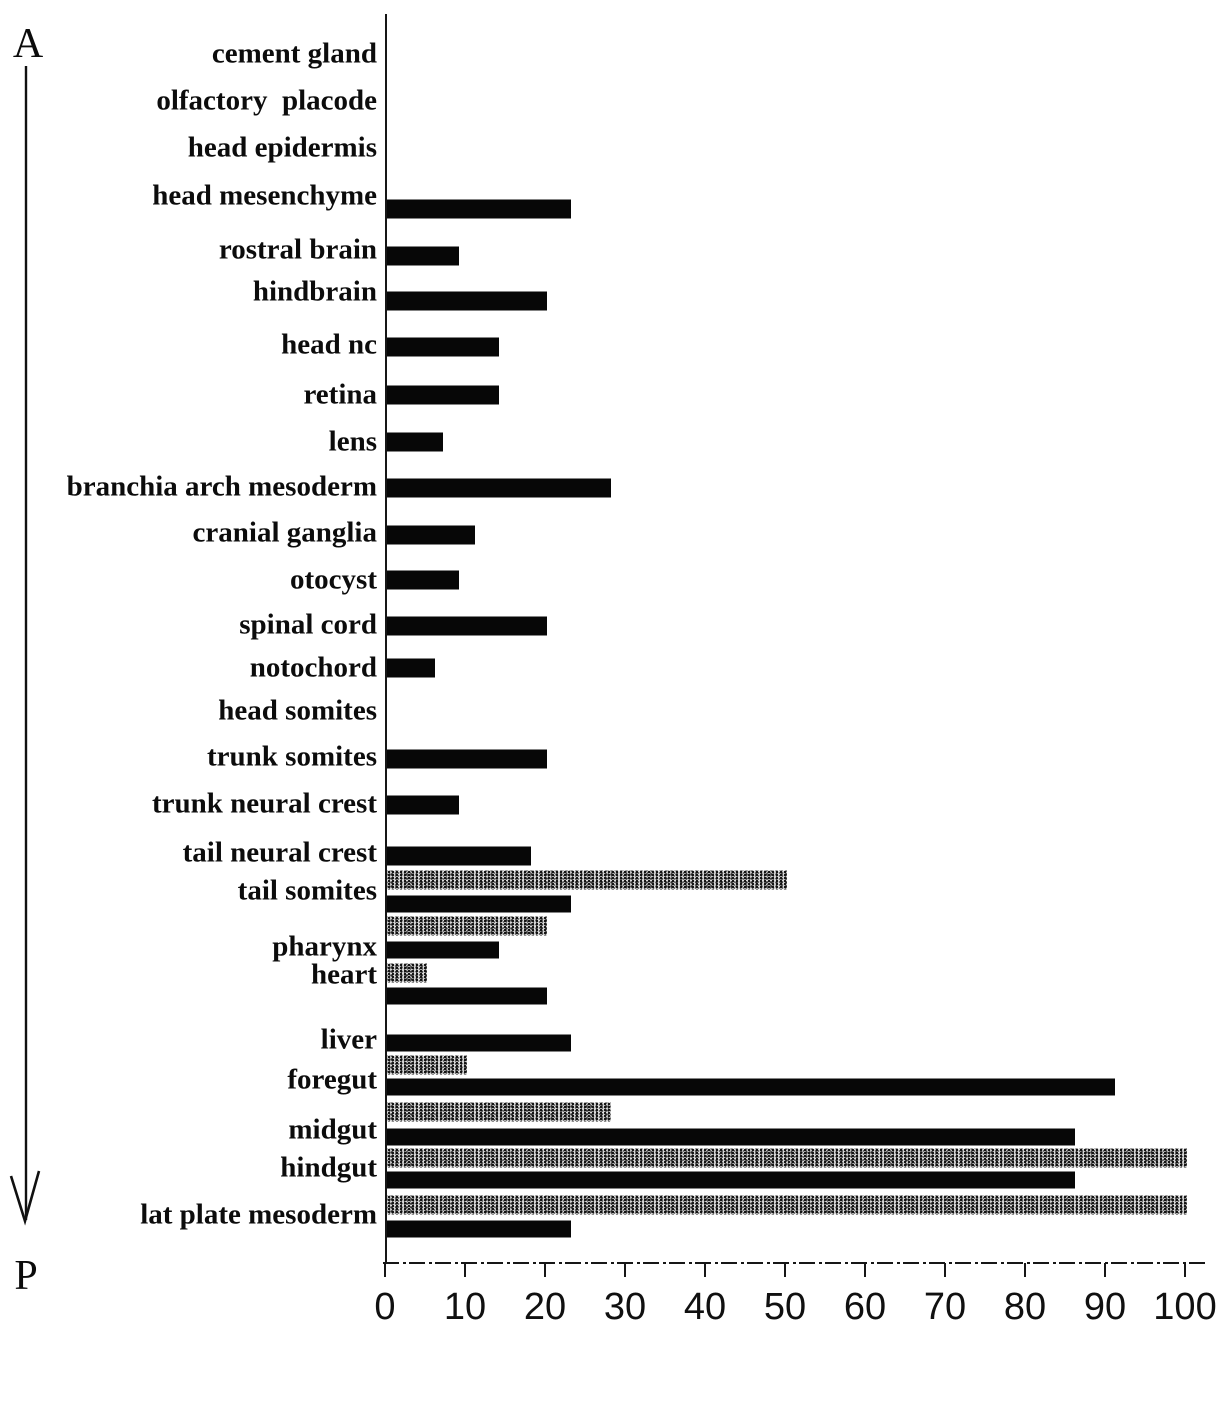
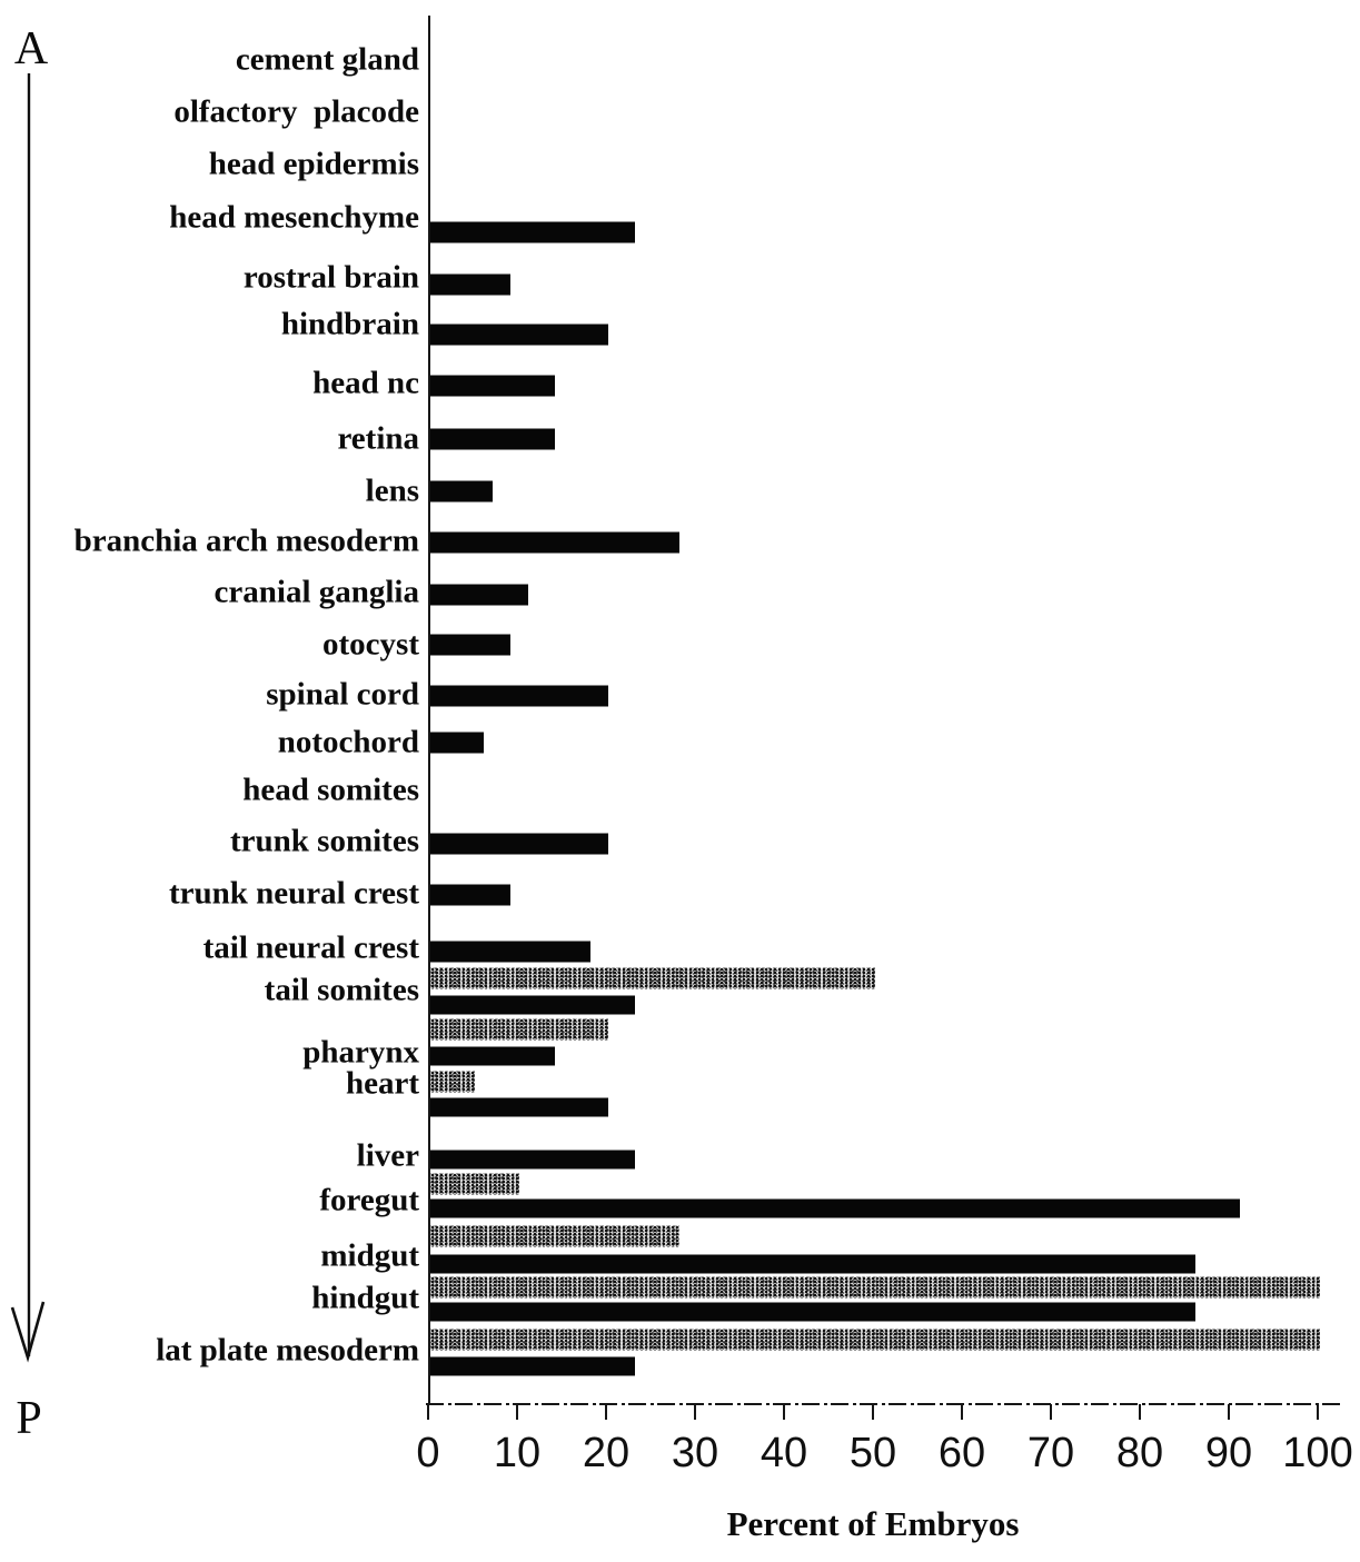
  A
  P
  cement gland
  olfactory placode
  head epidermis
  head mesenchyme
  rostral brain
  hindbrain
  head nc
  retina
  lens
  branchia arch mesoderm
  cranial ganglia
  otocyst
  spinal cord
  notochord
  head somites
  trunk somites
  trunk neural crest
  tail neural crest
  tail somites
  pharynx
  heart
  liver
  foregut
  midgut
  hindgut
  lat plate mesoderm
  0
  10
  20
  30
  40
  50
  60
  70
  80
  90
  100
+ Percent of Embryos
